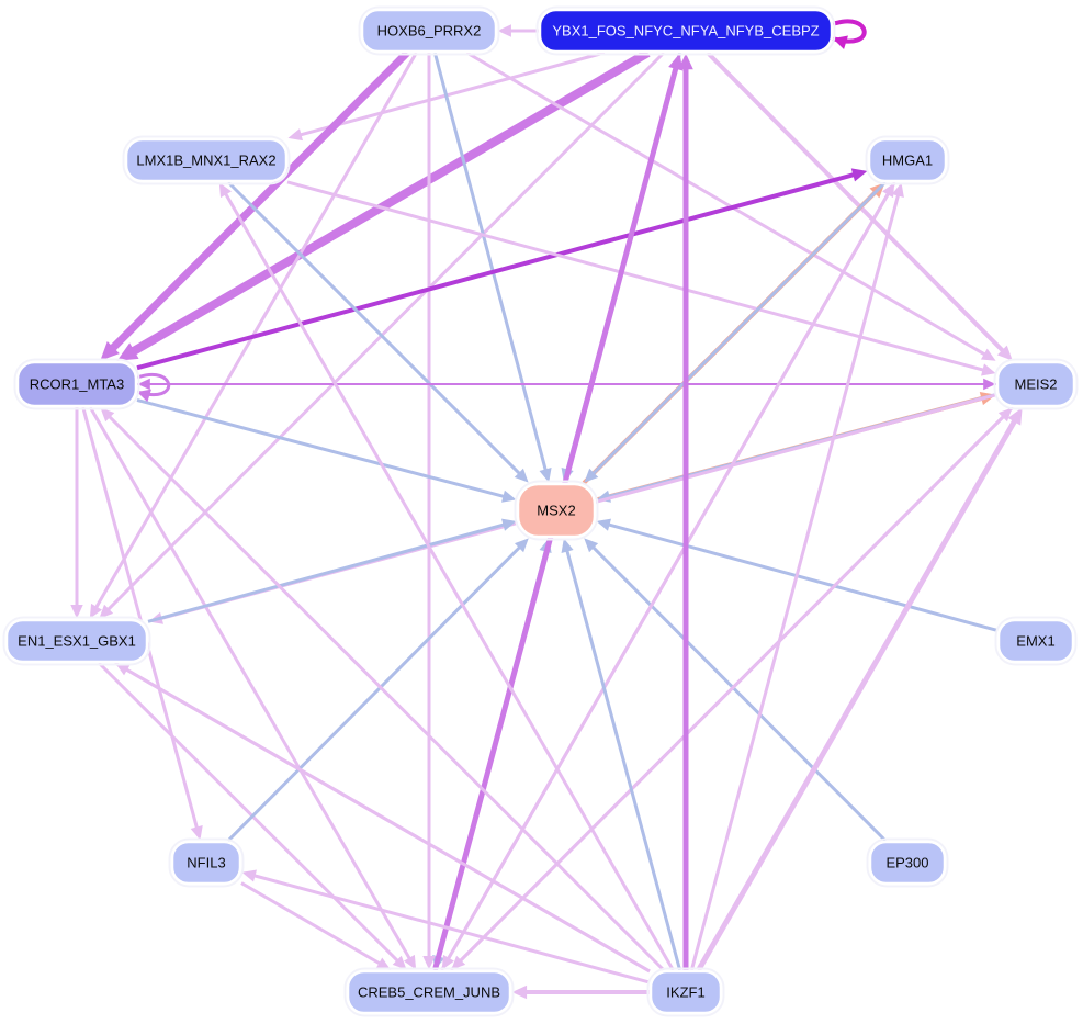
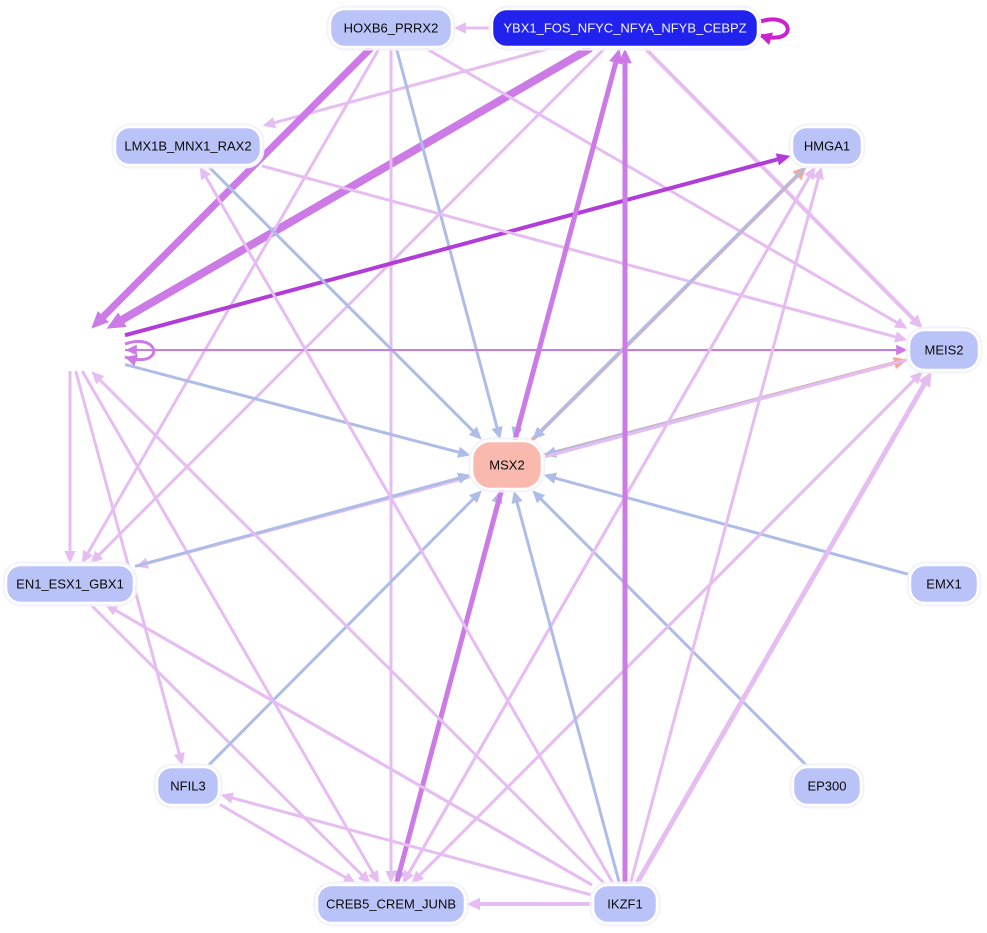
  HOXB6_PRRX2
  YBX1_FOS_NFYC_NFYA_NFYB_CEBPZ
  LMX1B_MNX1_RAX2
  HMGA1
- RCOR1_MTA3
  MEIS2
  MSX2
  EN1_ESX1_GBX1
  EMX1
  NFIL3
  EP300
  CREB5_CREM_JUNB
  IKZF1
